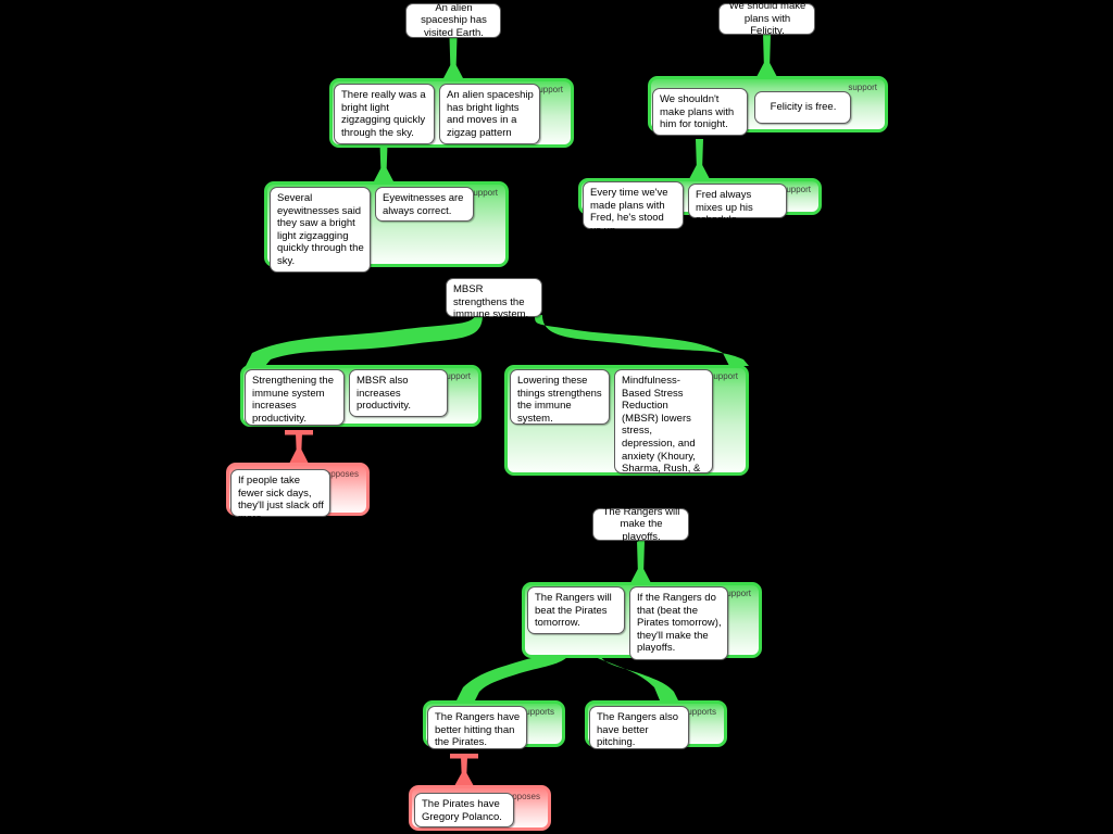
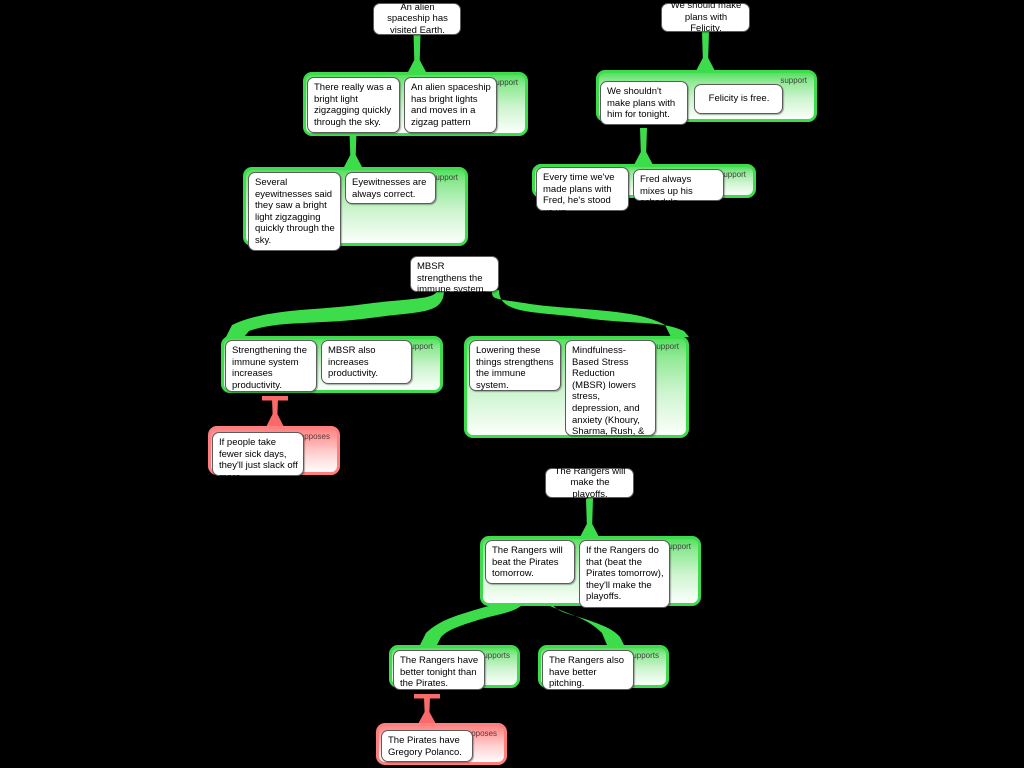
  An alien spaceship has visited Earth.
  upport
  There really was a bright light zigzagging quickly through the sky.
  An alien spaceship has bright lights and moves in a zigzag pattern
  upport
  Several eyewitnesses said they saw a bright light zigzagging quickly through the sky.
  Eyewitnesses are always correct.
  We should make plans with Felicity.
  support
  We shouldn't make plans with him for tonight.
  Felicity is free.
  upport
  Every time we've made plans with Fred, he's stood us up.
  Fred always mixes up his schedule.
  MBSR strengthens the immune system.
  upport
  Strengthening the immune system increases productivity.
  MBSR also increases productivity.
  upport
  Lowering these things strengthens the immune system.
  Mindfulness-Based Stress Reduction (MBSR) lowers stress, depression, and anxiety (Khoury, Sharma, Rush, & Fournier, 2015).
  pposes
  If people take fewer sick days, they'll just slack off more.
  The Rangers will make the playoffs.
  upport
  The Rangers will beat the Pirates tomorrow.
  If the Rangers do that (beat the Pirates tomorrow), they'll make the playoffs.
  upports
- The Rangers have better hitting than the Pirates.
+ The Rangers have better tonight than the Pirates.
  upports
  The Rangers also have better pitching.
  pposes
  The Pirates have Gregory Polanco.
